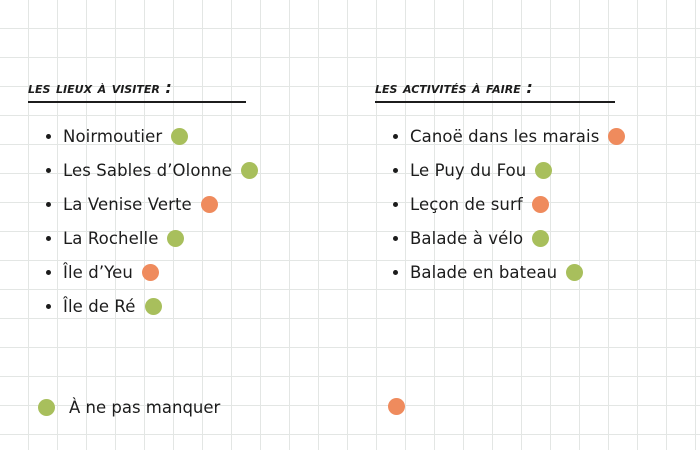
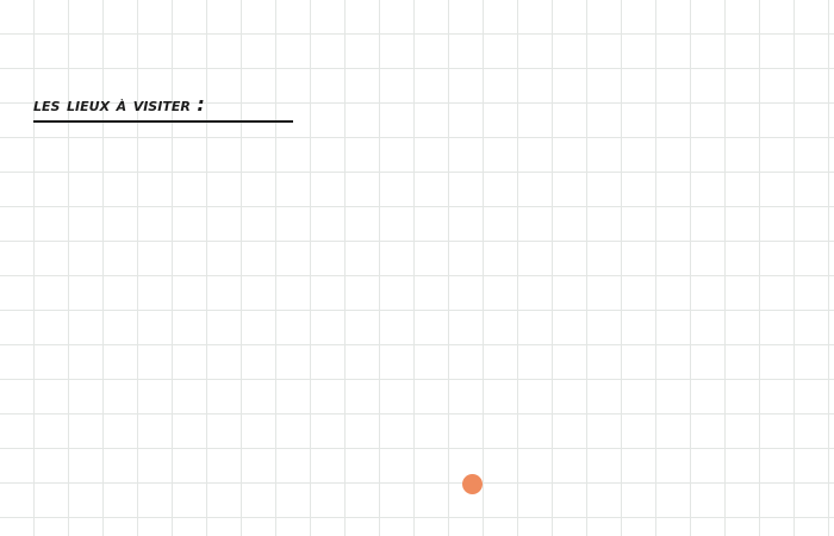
  les lieux à visiter :
- Noirmoutier
- Les Sables d’Olonne
- La Venise Verte
- La Rochelle
- Île d’Yeu
- Île de Ré
- les activités à faire :
- Canoë dans les marais
- Le Puy du Fou
- Leçon de surf
- Balade à vélo
- Balade en bateau
- À ne pas manquer
